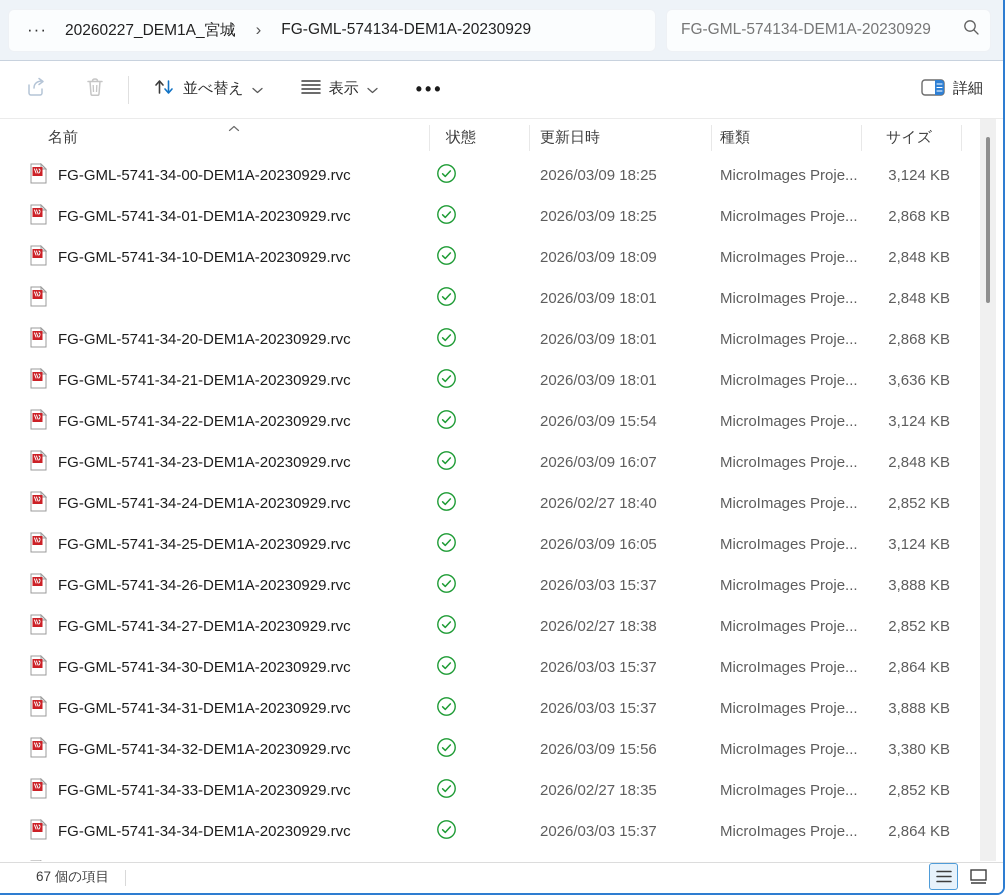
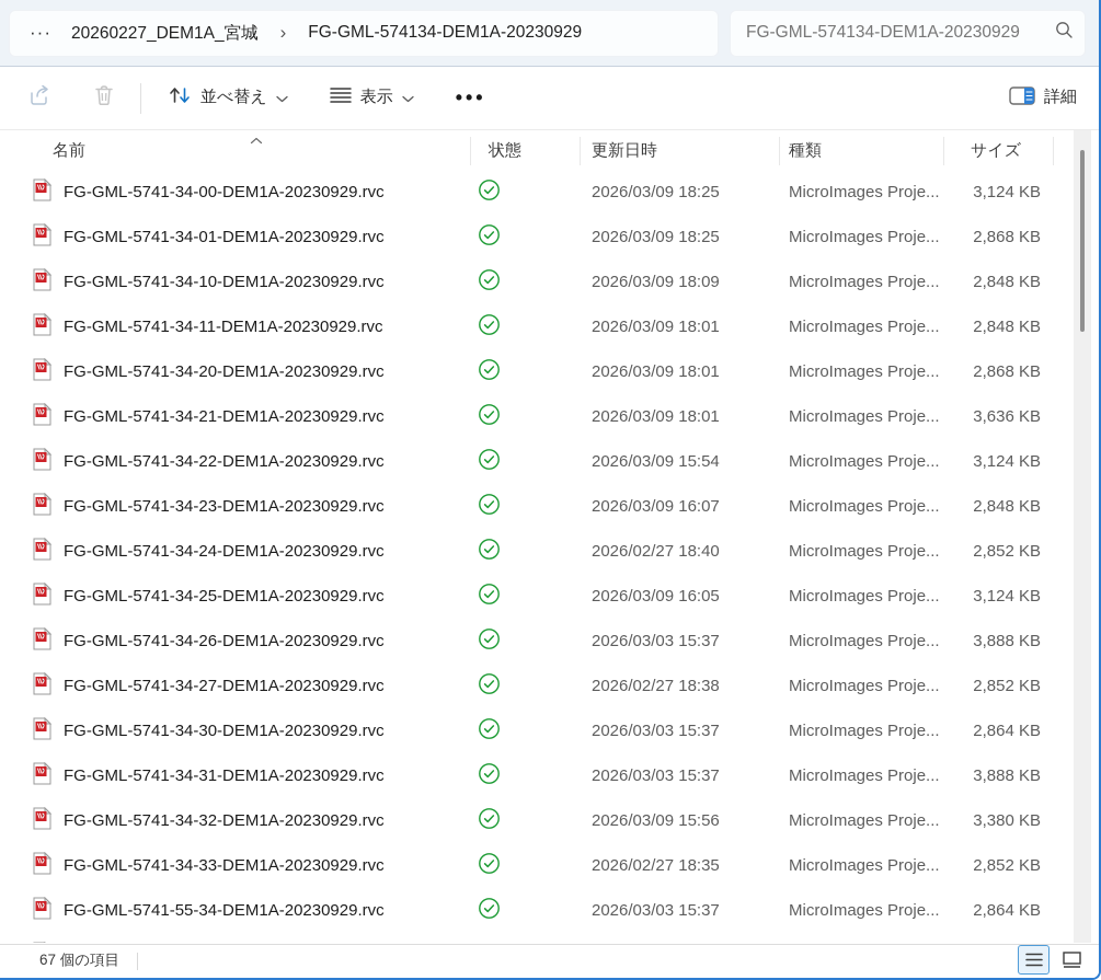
  ···
  20260227_DEM1A_宮城
  ›
  FG-GML-574134-DEM1A-20230929
  FG-GML-574134-DEM1A-20230929
  並べ替え
  表示
  •••
  詳細
  名前
  状態
  更新日時
  種類
  サイズ
  FG-GML-5741-34-00-DEM1A-20230929.rvc
  2026/03/09 18:25
  MicroImages Proje...
  3,124 KB
  FG-GML-5741-34-01-DEM1A-20230929.rvc
  2026/03/09 18:25
  MicroImages Proje...
  2,868 KB
  FG-GML-5741-34-10-DEM1A-20230929.rvc
  2026/03/09 18:09
  MicroImages Proje...
  2,848 KB
+ FG-GML-5741-34-11-DEM1A-20230929.rvc
  2026/03/09 18:01
  MicroImages Proje...
  2,848 KB
  FG-GML-5741-34-20-DEM1A-20230929.rvc
  2026/03/09 18:01
  MicroImages Proje...
  2,868 KB
  FG-GML-5741-34-21-DEM1A-20230929.rvc
  2026/03/09 18:01
  MicroImages Proje...
  3,636 KB
  FG-GML-5741-34-22-DEM1A-20230929.rvc
  2026/03/09 15:54
  MicroImages Proje...
  3,124 KB
  FG-GML-5741-34-23-DEM1A-20230929.rvc
  2026/03/09 16:07
  MicroImages Proje...
  2,848 KB
  FG-GML-5741-34-24-DEM1A-20230929.rvc
  2026/02/27 18:40
  MicroImages Proje...
  2,852 KB
  FG-GML-5741-34-25-DEM1A-20230929.rvc
  2026/03/09 16:05
  MicroImages Proje...
  3,124 KB
  FG-GML-5741-34-26-DEM1A-20230929.rvc
  2026/03/03 15:37
  MicroImages Proje...
  3,888 KB
  FG-GML-5741-34-27-DEM1A-20230929.rvc
  2026/02/27 18:38
  MicroImages Proje...
  2,852 KB
  FG-GML-5741-34-30-DEM1A-20230929.rvc
  2026/03/03 15:37
  MicroImages Proje...
  2,864 KB
  FG-GML-5741-34-31-DEM1A-20230929.rvc
  2026/03/03 15:37
  MicroImages Proje...
  3,888 KB
  FG-GML-5741-34-32-DEM1A-20230929.rvc
  2026/03/09 15:56
  MicroImages Proje...
  3,380 KB
  FG-GML-5741-34-33-DEM1A-20230929.rvc
  2026/02/27 18:35
  MicroImages Proje...
  2,852 KB
- FG-GML-5741-34-34-DEM1A-20230929.rvc
+ FG-GML-5741-55-34-DEM1A-20230929.rvc
  2026/03/03 15:37
  MicroImages Proje...
  2,864 KB
  67 個の項目
